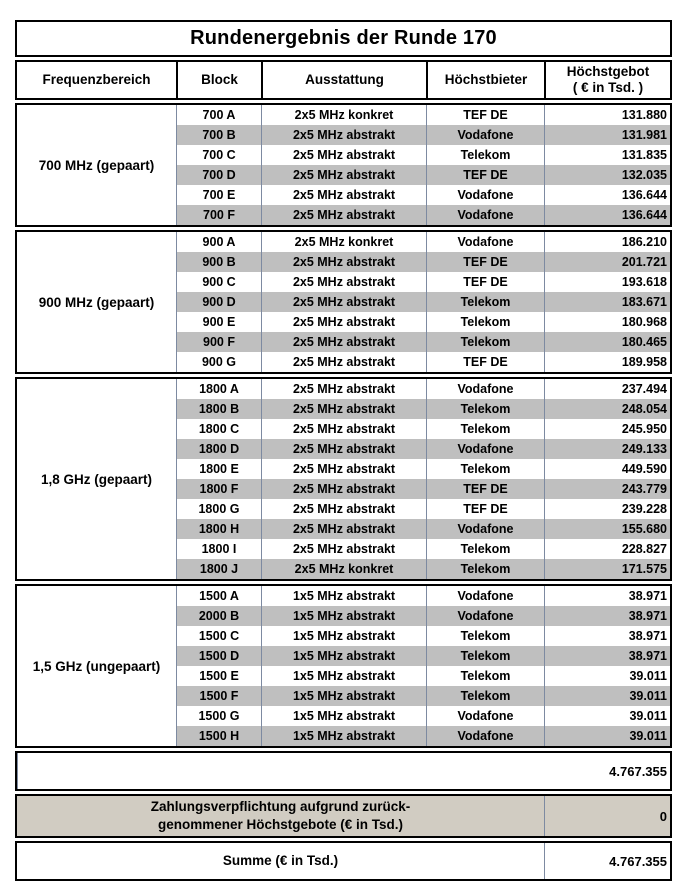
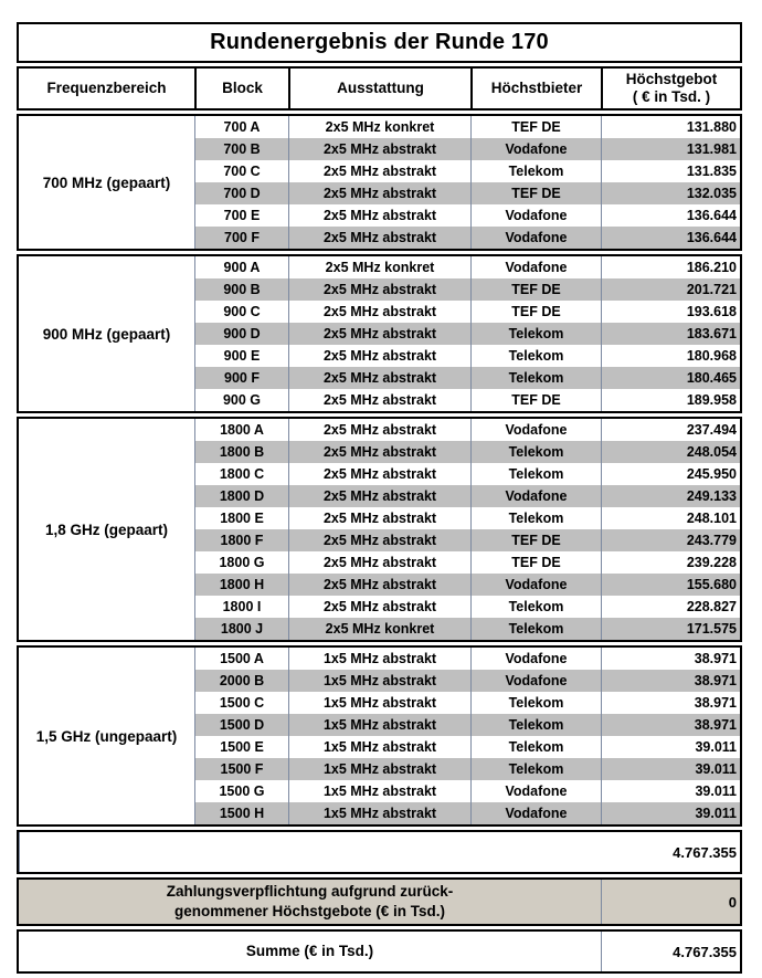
  Rundenergebnis der Runde 170
  Frequenzbereich
  Block
  Ausstattung
  Höchstbieter
  Höchstgebot
  ( € in Tsd. )
  700 MHz (gepaart)
  700 A
  2x5 MHz konkret
  TEF DE
  131.880
  700 B
  2x5 MHz abstrakt
  Vodafone
  131.981
  700 C
  2x5 MHz abstrakt
  Telekom
  131.835
  700 D
  2x5 MHz abstrakt
  TEF DE
  132.035
  700 E
  2x5 MHz abstrakt
  Vodafone
  136.644
  700 F
  2x5 MHz abstrakt
  Vodafone
  136.644
  900 MHz (gepaart)
  900 A
  2x5 MHz konkret
  Vodafone
  186.210
  900 B
  2x5 MHz abstrakt
  TEF DE
  201.721
  900 C
  2x5 MHz abstrakt
  TEF DE
  193.618
  900 D
  2x5 MHz abstrakt
  Telekom
  183.671
  900 E
  2x5 MHz abstrakt
  Telekom
  180.968
  900 F
  2x5 MHz abstrakt
  Telekom
  180.465
  900 G
  2x5 MHz abstrakt
  TEF DE
  189.958
  1,8 GHz (gepaart)
  1800 A
  2x5 MHz abstrakt
  Vodafone
  237.494
  1800 B
  2x5 MHz abstrakt
  Telekom
  248.054
  1800 C
  2x5 MHz abstrakt
  Telekom
  245.950
  1800 D
  2x5 MHz abstrakt
  Vodafone
  249.133
  1800 E
  2x5 MHz abstrakt
  Telekom
- 449.590
+ 248.101
  1800 F
  2x5 MHz abstrakt
  TEF DE
  243.779
  1800 G
  2x5 MHz abstrakt
  TEF DE
  239.228
  1800 H
  2x5 MHz abstrakt
  Vodafone
  155.680
  1800 I
  2x5 MHz abstrakt
  Telekom
  228.827
  1800 J
  2x5 MHz konkret
  Telekom
  171.575
  1,5 GHz (ungepaart)
  1500 A
  1x5 MHz abstrakt
  Vodafone
  38.971
  2000 B
  1x5 MHz abstrakt
  Vodafone
  38.971
  1500 C
  1x5 MHz abstrakt
  Telekom
  38.971
  1500 D
  1x5 MHz abstrakt
  Telekom
  38.971
  1500 E
  1x5 MHz abstrakt
  Telekom
  39.011
  1500 F
  1x5 MHz abstrakt
  Telekom
  39.011
  1500 G
  1x5 MHz abstrakt
  Vodafone
  39.011
  1500 H
  1x5 MHz abstrakt
  Vodafone
  39.011
  4.767.355
  Zahlungsverpflichtung aufgrund zurück-
  genommener Höchstgebote (€ in Tsd.)
  0
  Summe (€ in Tsd.)
  4.767.355
